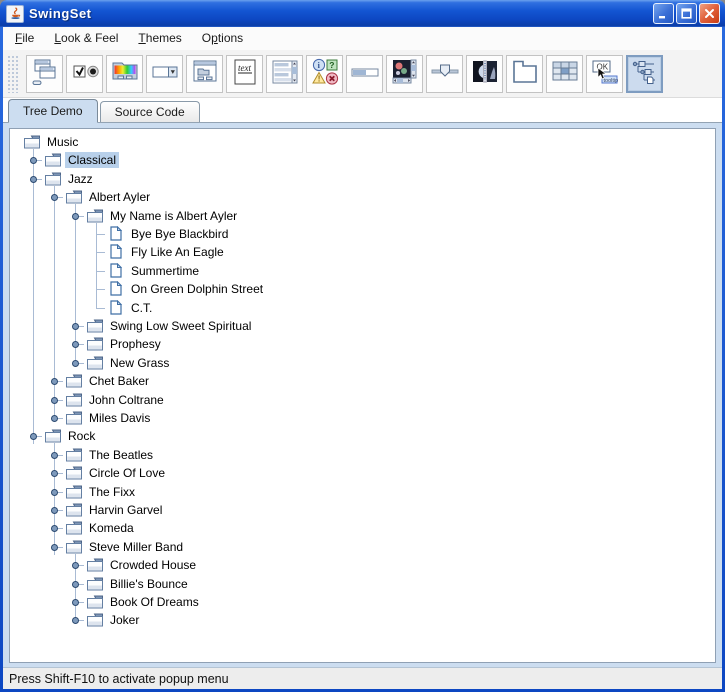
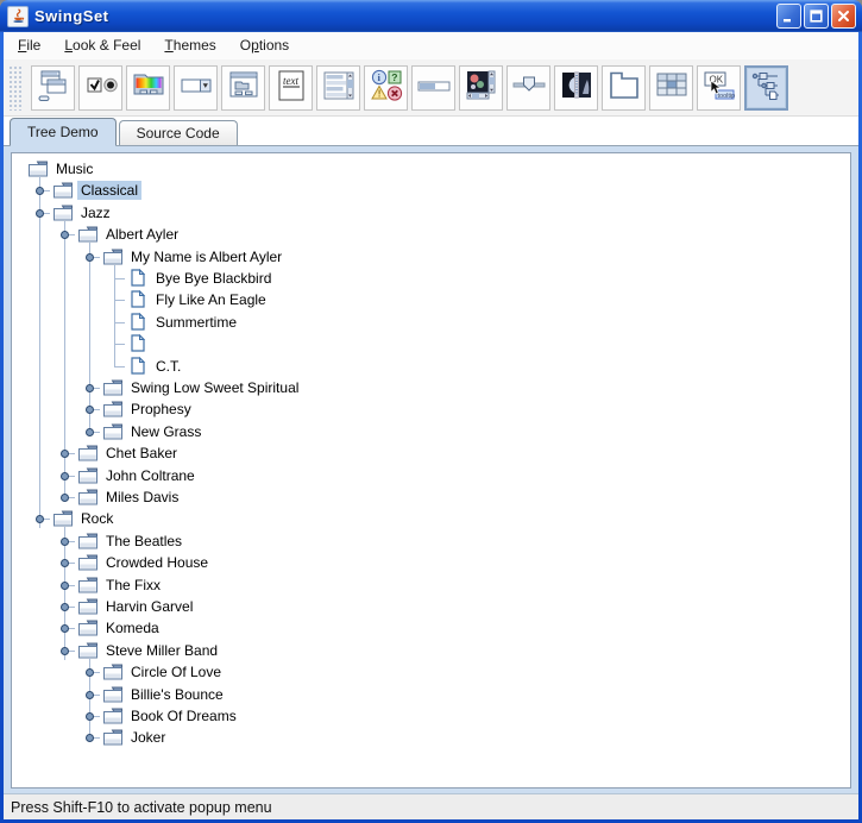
  SwingSet
  File
  Look & Feel
  Themes
  Options
  text
  i
  ?
  !
  OK
  Tree Demo
  Source Code
  Music
  Classical
  Jazz
  Albert Ayler
  My Name is Albert Ayler
  Bye Bye Blackbird
  Fly Like An Eagle
  Summertime
- On Green Dolphin Street
  C.T.
  Swing Low Sweet Spiritual
  Prophesy
  New Grass
  Chet Baker
  John Coltrane
  Miles Davis
  Rock
  The Beatles
- Circle Of Love
+ Crowded House
  The Fixx
  Harvin Garvel
  Komeda
  Steve Miller Band
- Crowded House
+ Circle Of Love
  Billie's Bounce
  Book Of Dreams
  Joker
  Press Shift-F10 to activate popup menu
